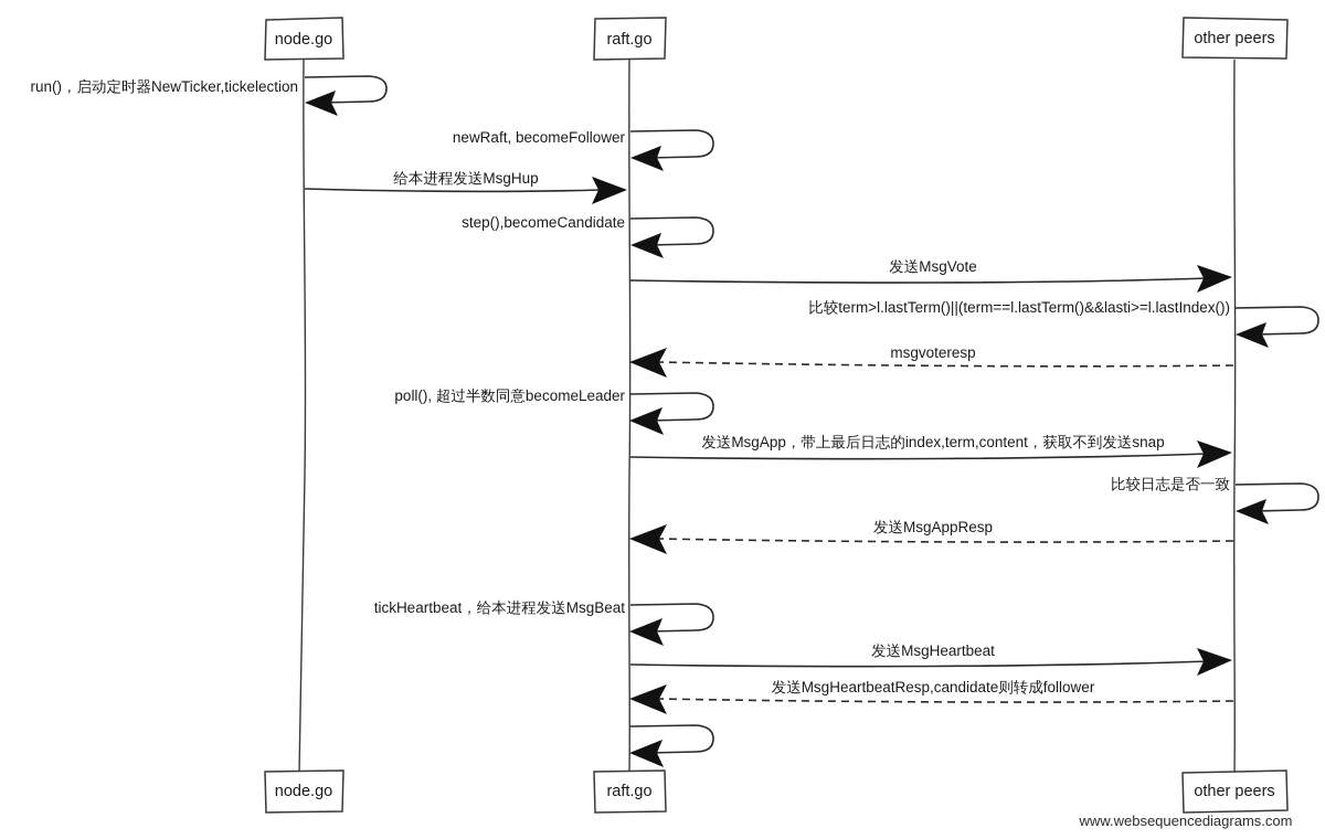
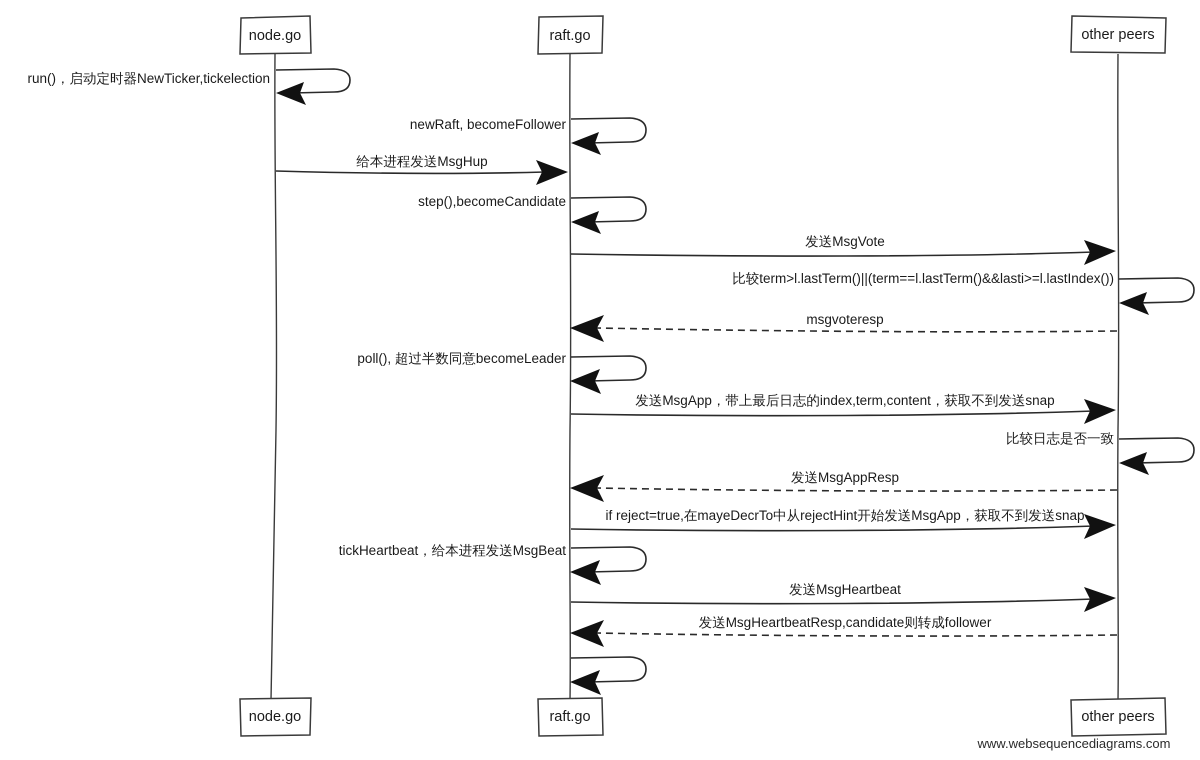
  node.go
  raft.go
  other peers
  node.go
  raft.go
  other peers
  run()，启动定时器NewTicker,tickelection
  newRaft, becomeFollower
  给本进程发送MsgHup
  step(),becomeCandidate
  发送MsgVote
  比较term>l.lastTerm()||(term==l.lastTerm()&&lasti>=l.lastIndex())
  msgvoteresp
  poll(), 超过半数同意becomeLeader
  发送MsgApp，带上最后日志的index,term,content，获取不到发送snap
  比较日志是否一致
  发送MsgAppResp
+ if reject=true,在mayeDecrTo中从rejectHint开始发送MsgApp，获取不到发送snap
  tickHeartbeat，给本进程发送MsgBeat
  发送MsgHeartbeat
  发送MsgHeartbeatResp,candidate则转成follower
  www.websequencediagrams.com
